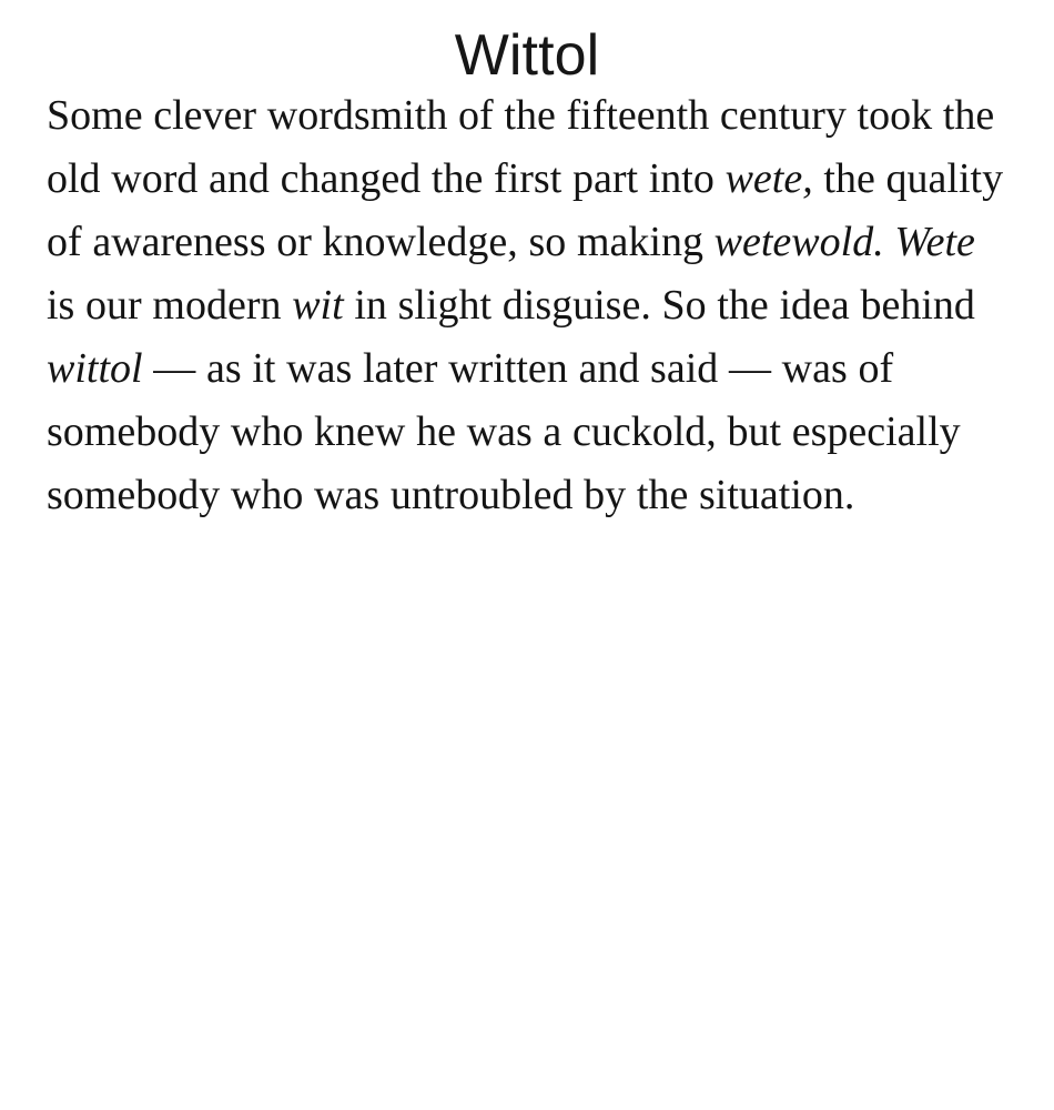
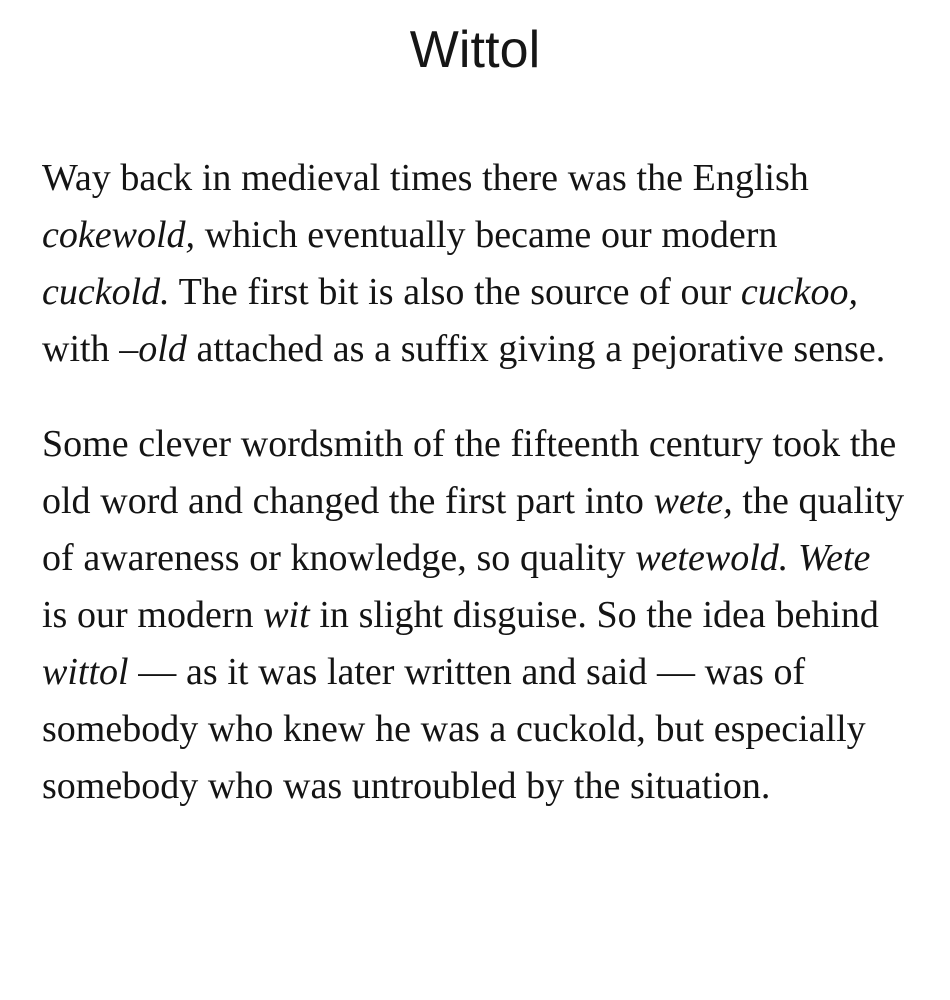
  Wittol
+ Way back in medieval times there was the English cokewold, which eventually became our modern cuckold. The first bit is also the source of our cuckoo, with –old attached as a suffix giving a pejorative sense.
- Some clever wordsmith of the fifteenth century took the old word and changed the first part into wete, the quality of awareness or knowledge, so making wetewold. Wete is our modern wit in slight disguise. So the idea behind wittol — as it was later written and said — was of somebody who knew he was a cuckold, but especially somebody who was untroubled by the situation.
+ Some clever wordsmith of the fifteenth century took the old word and changed the first part into wete, the quality of awareness or knowledge, so quality wetewold. Wete is our modern wit in slight disguise. So the idea behind wittol — as it was later written and said — was of somebody who knew he was a cuckold, but especially somebody who was untroubled by the situation.
